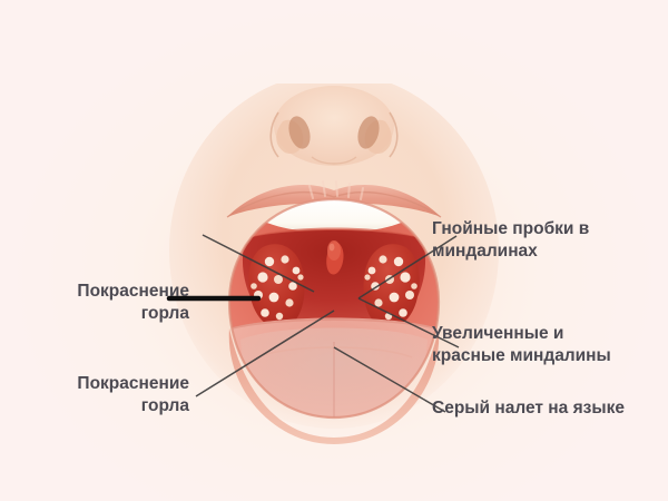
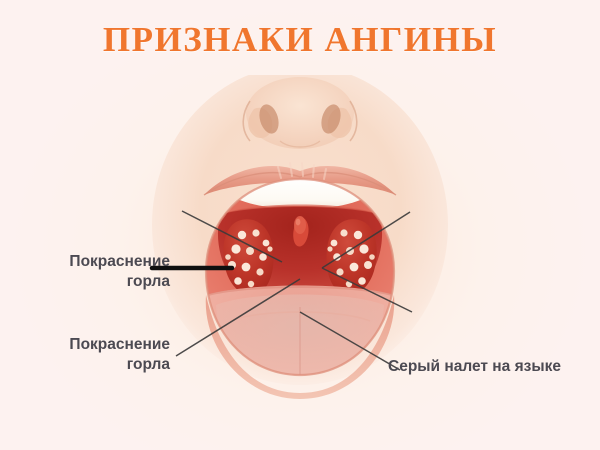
+ ПРИЗНАКИ АНГИНЫ
  Покраснение
  горла
  Покраснение
  горла
- Гнойные пробки в
- миндалинах
- Увеличенные и
- красные миндалины
  Серый налет на языке
